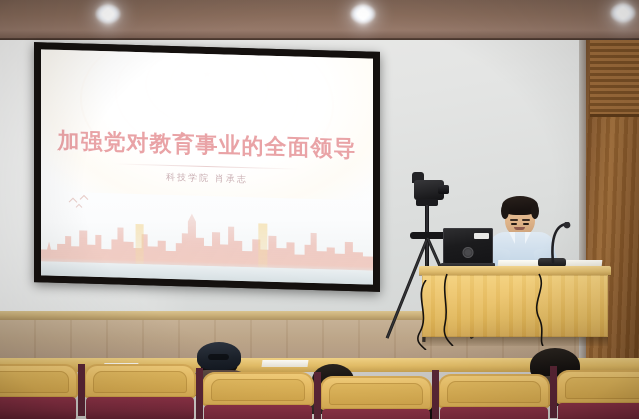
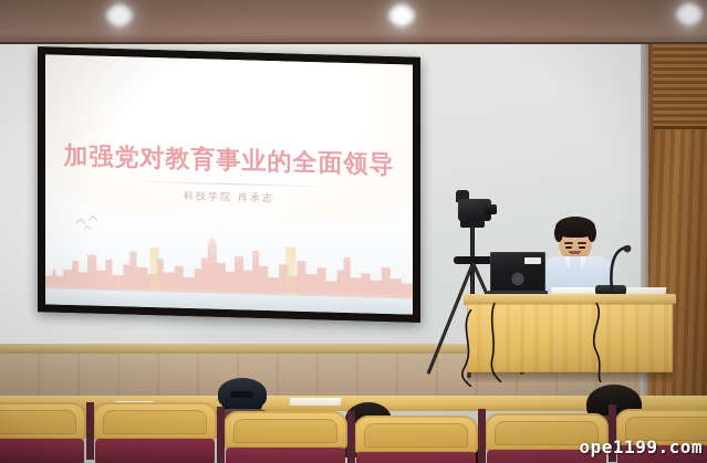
+ ope1199.com
